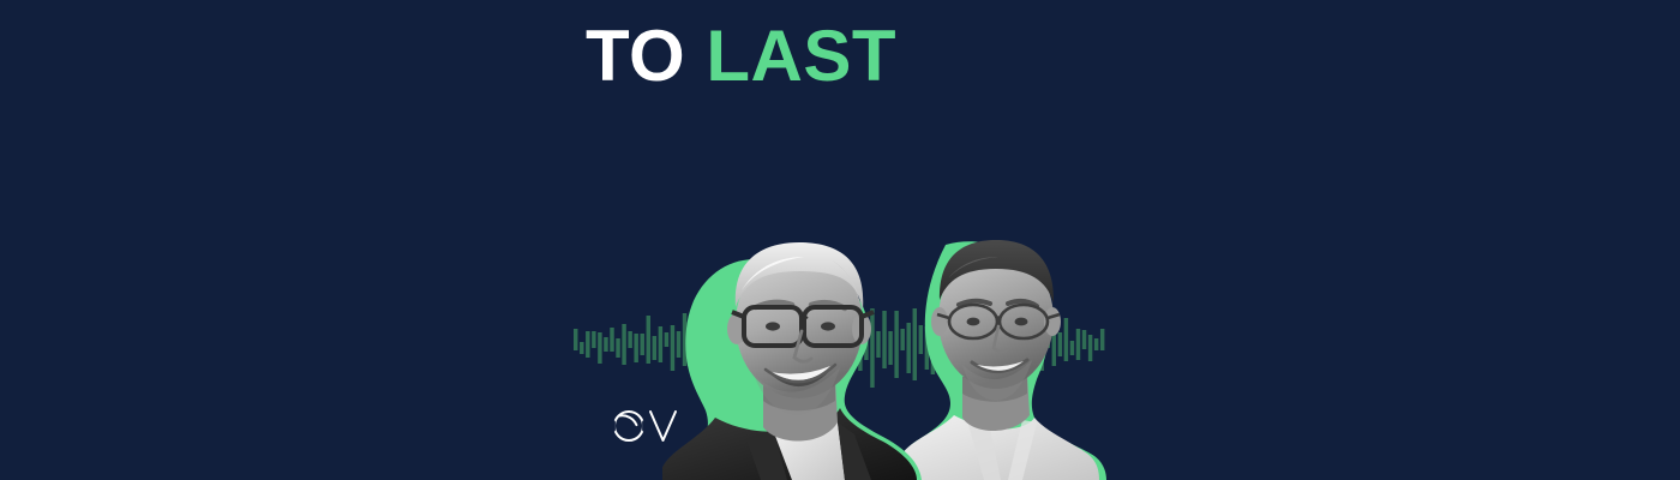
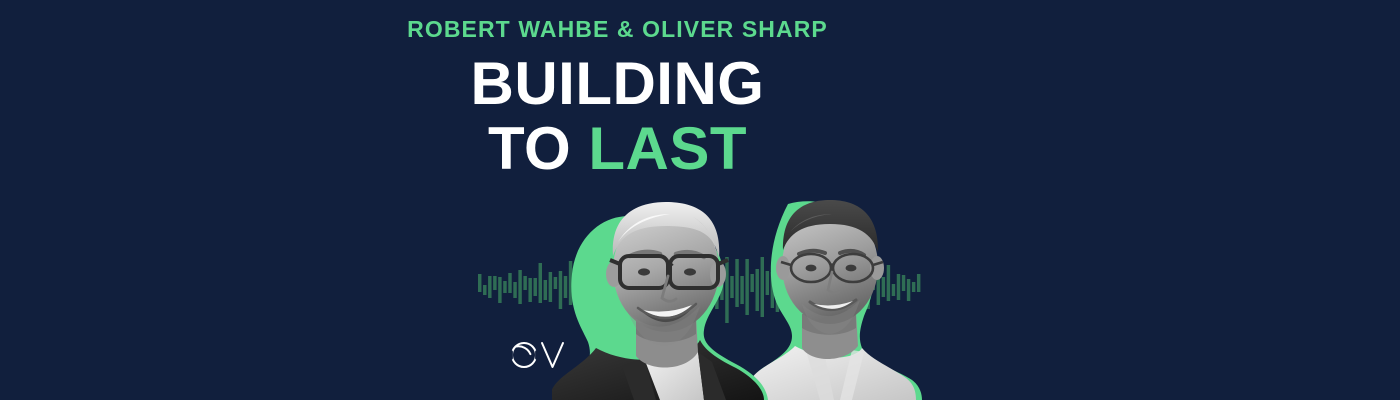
+ ROBERT WAHBE & OLIVER SHARP
+ BUILDING
  TO LAST
